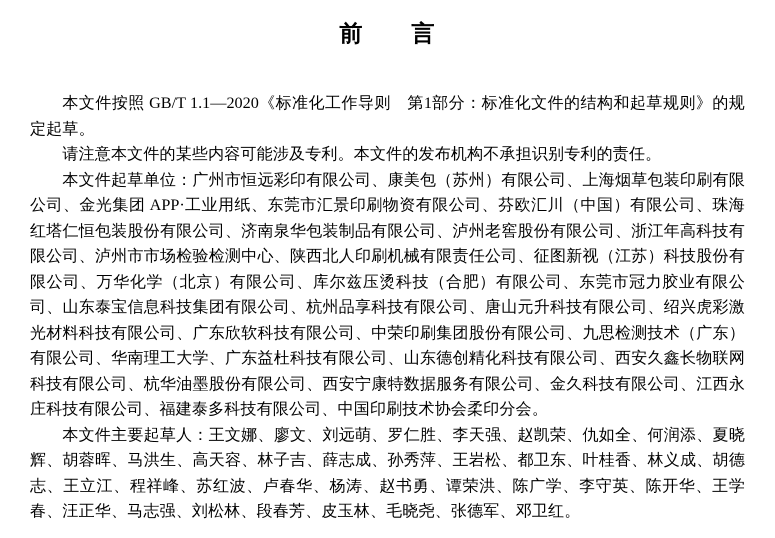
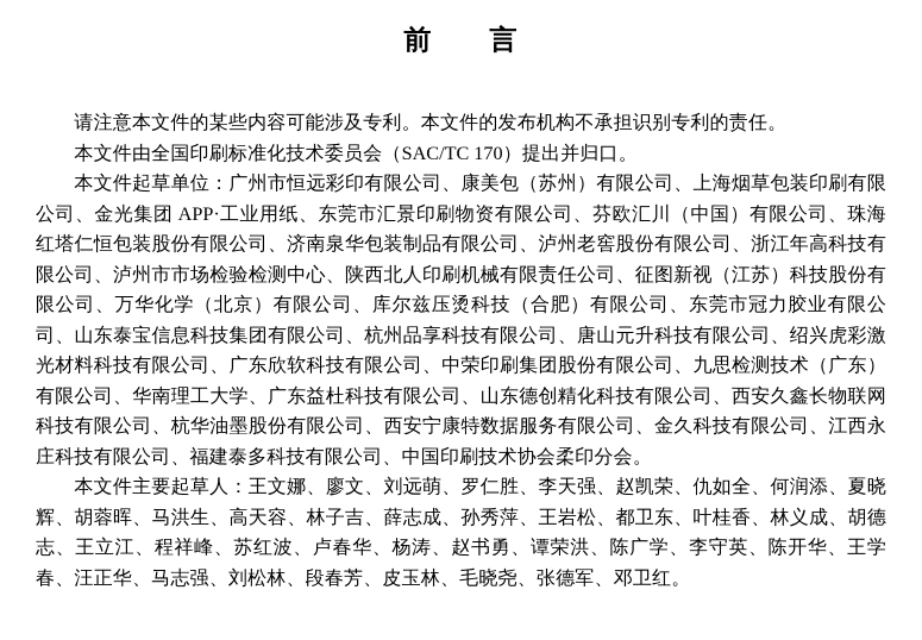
  前 言
- 本文件按照 GB/T 1.1—2020《标准化工作导则 第1部分：标准化文件的结构和起草规则》的规定起草。
  请注意本文件的某些内容可能涉及专利。本文件的发布机构不承担识别专利的责任。
+ 本文件由全国印刷标准化技术委员会（SAC/TC 170）提出并归口。
  本文件起草单位：广州市恒远彩印有限公司、康美包（苏州）有限公司、上海烟草包装印刷有限公司、金光集团 APP·工业用纸、东莞市汇景印刷物资有限公司、芬欧汇川（中国）有限公司、珠海红塔仁恒包装股份有限公司、济南泉华包装制品有限公司、泸州老窖股份有限公司、浙江年高科技有限公司、泸州市市场检验检测中心、陕西北人印刷机械有限责任公司、征图新视（江苏）科技股份有限公司、万华化学（北京）有限公司、库尔兹压烫科技（合肥）有限公司、东莞市冠力胶业有限公司、山东泰宝信息科技集团有限公司、杭州品享科技有限公司、唐山元升科技有限公司、绍兴虎彩激光材料科技有限公司、广东欣软科技有限公司、中荣印刷集团股份有限公司、九思检测技术（广东）有限公司、华南理工大学、广东益杜科技有限公司、山东德创精化科技有限公司、西安久鑫长物联网科技有限公司、杭华油墨股份有限公司、西安宁康特数据服务有限公司、金久科技有限公司、江西永庄科技有限公司、福建泰多科技有限公司、中国印刷技术协会柔印分会。
  本文件主要起草人：王文娜、廖文、刘远萌、罗仁胜、李天强、赵凯荣、仇如全、何润添、夏晓辉、胡蓉晖、马洪生、高天容、林子吉、薛志成、孙秀萍、王岩松、都卫东、叶桂香、林义成、胡德志、王立江、程祥峰、苏红波、卢春华、杨涛、赵书勇、谭荣洪、陈广学、李守英、陈开华、王学春、汪正华、马志强、刘松林、段春芳、皮玉林、毛晓尧、张德军、邓卫红。
